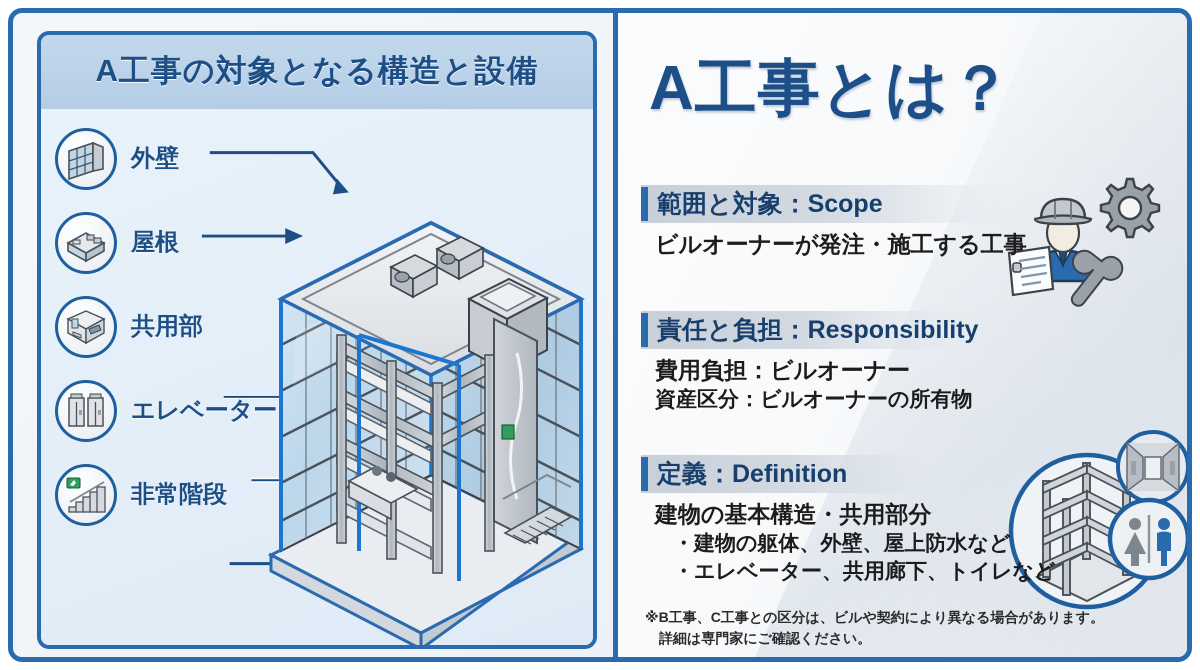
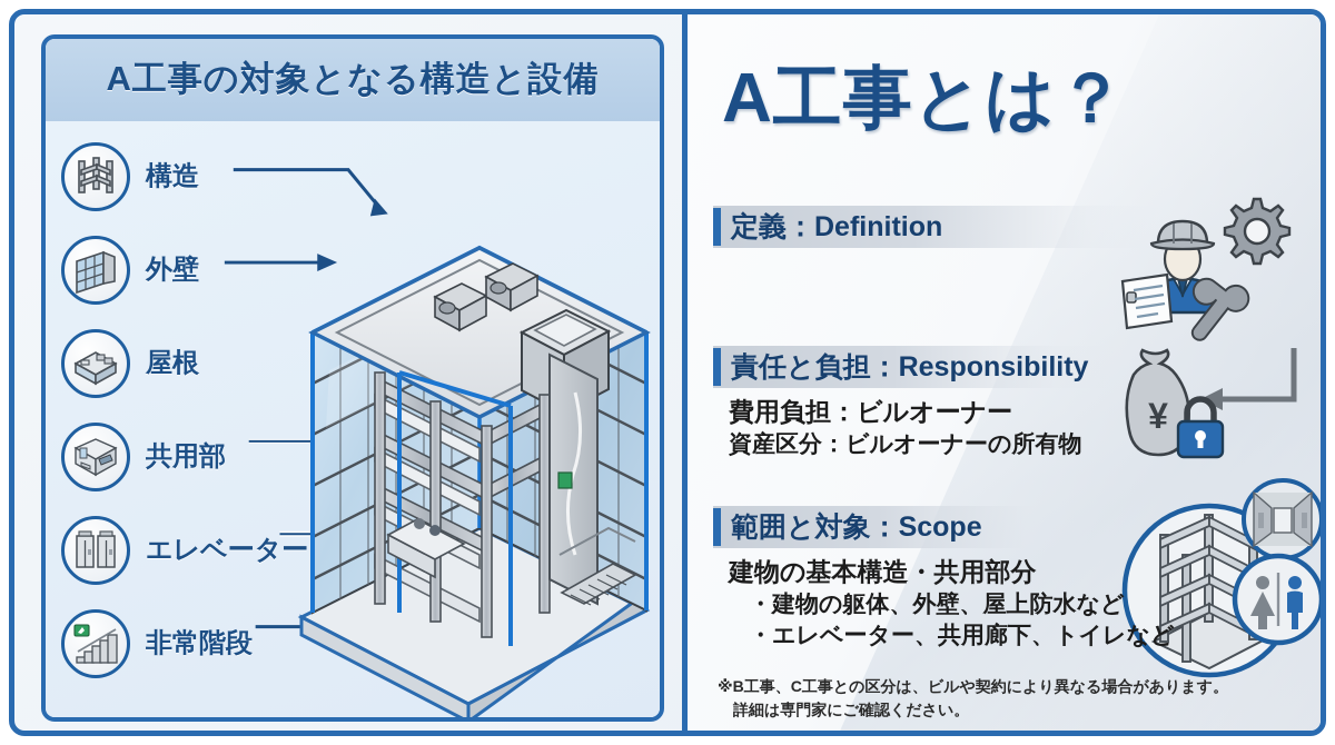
  A工事の対象となる構造と設備
+ 構造
  外壁
  屋根
  共用部
  エレベーター
  非常階段
  A工事とは？
- 範囲と対象：Scope
+ 定義：Definition
- ビルオーナーが発注・施工する工事
  責任と負担：Responsibility
  費用負担：ビルオーナー
  資産区分：ビルオーナーの所有物
- 定義：Definition
+ 範囲と対象：Scope
  建物の基本構造・共用部分
  ・建物の躯体、外壁、屋上防水など
  ・エレベーター、共用廊下、トイレなど
  ※B工事、C工事との区分は、ビルや契約により異なる場合があります。
  詳細は専門家にご確認ください。
+ ¥
